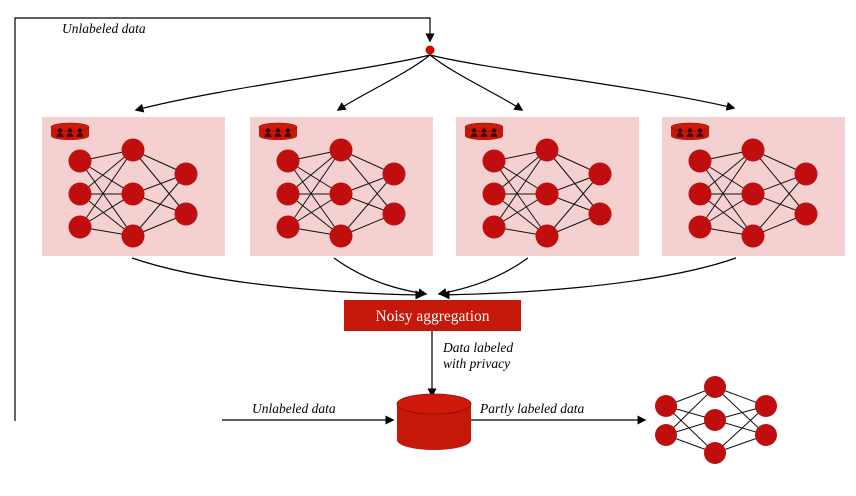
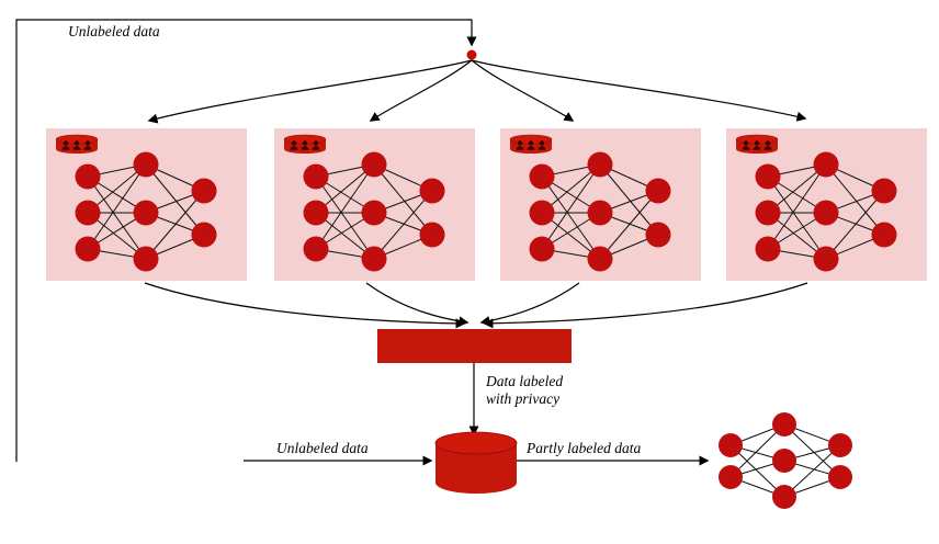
  Unlabeled data
- Noisy aggregation
  Data labeled
  with privacy
  Unlabeled data
  Partly labeled data
